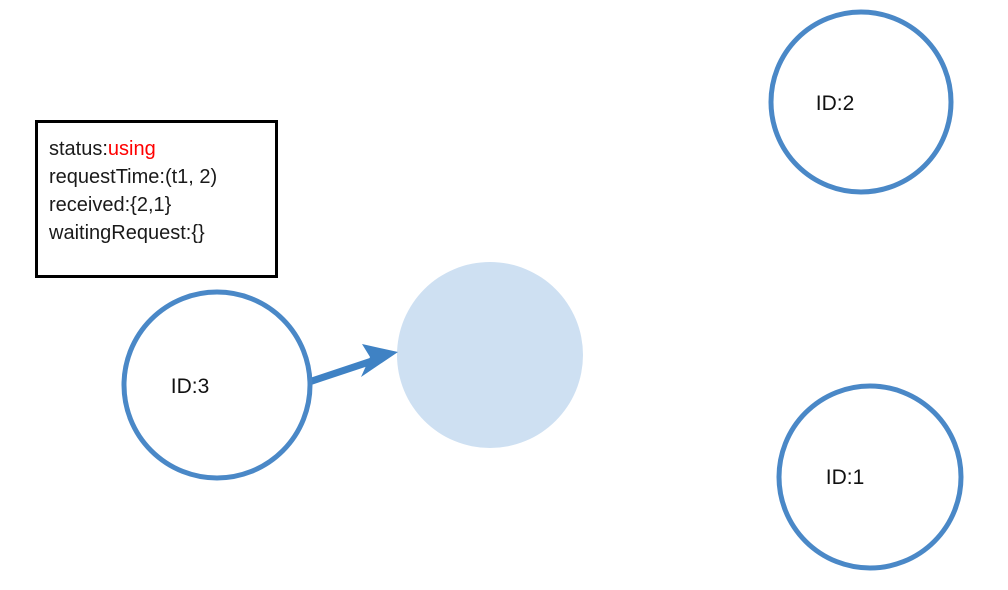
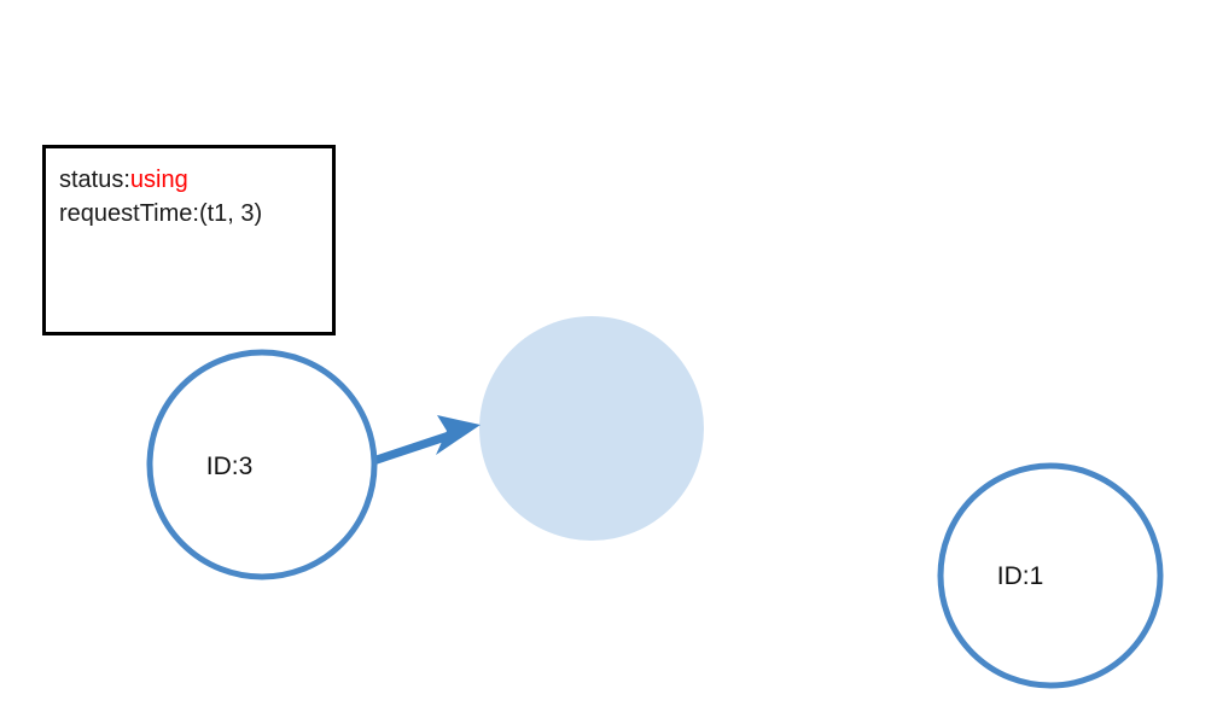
  ID:3
- ID:2
  ID:1
  status:using
- requestTime:(t1, 2)
+ requestTime:(t1, 3)
- received:{2,1}
- waitingRequest:{}
